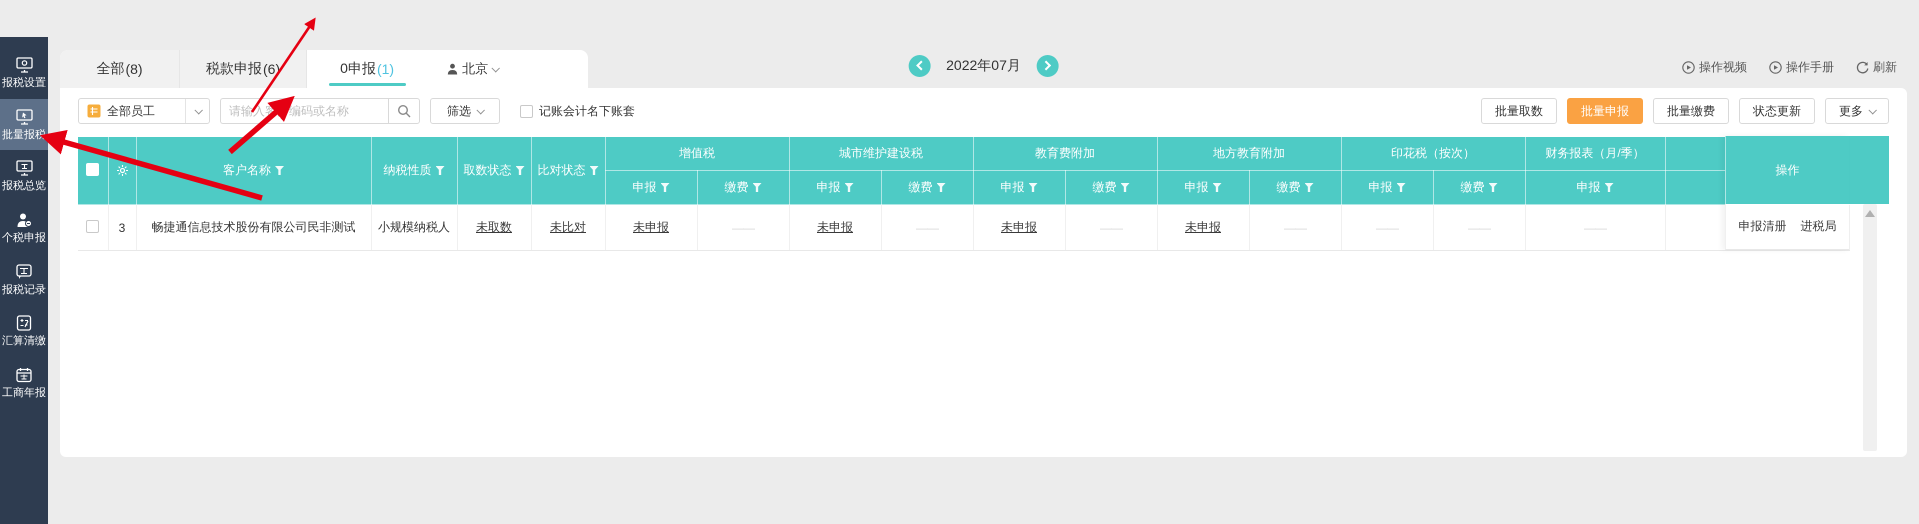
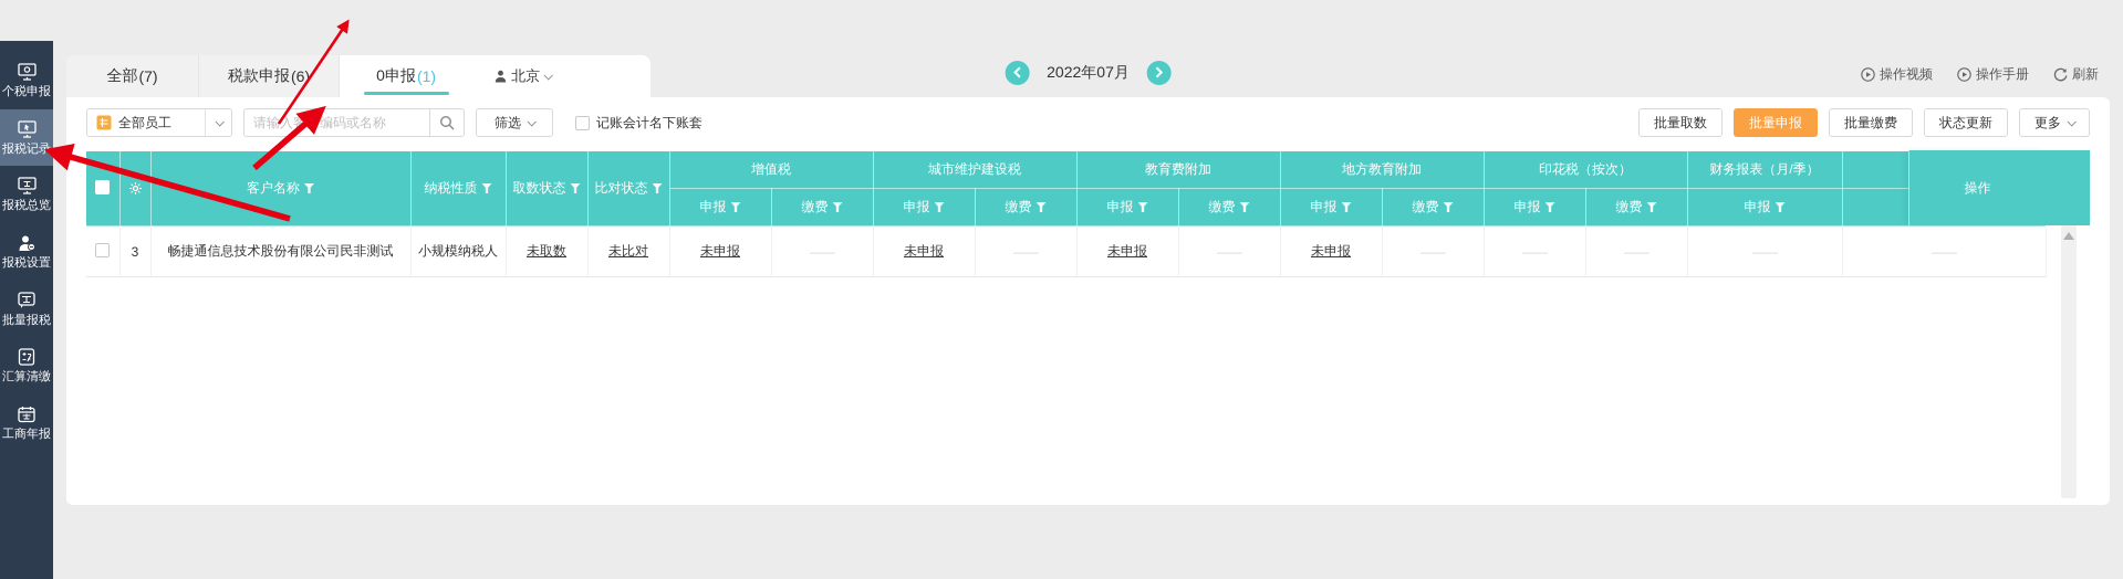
- 报税设置
+ 个税申报
- 批量报税
+ 报税记录
  报税总览
- 个税申报
+ 报税设置
- 报税记录
+ 批量报税
  汇算清缴
  工商年报
  全部
- (8)
+ (7)
  税款申报
  (6)
  0申报
  (1)
  北京
  2022年07月
  操作视频
  操作手册
  刷新
  全部员工
  请输入客户编码或名称
  筛选
  记账会计名下账套
  批量取数
  批量申报
  批量缴费
  状态更新
  更多
  		客户名称	纳税性质	取数状态	比对状态	增值税	城市维护建设税	教育费附加	地方教育附加	印花税（按次）	财务报表（月/季）
  申报	缴费	申报	缴费	申报	缴费	申报	缴费	申报	缴费	申报
  	3	畅捷通信息技术股份有限公司民非测试	小规模纳税人	未取数	未比对	未申报		未申报		未申报		未申报
  操作
- 申报清册
- 进税局
